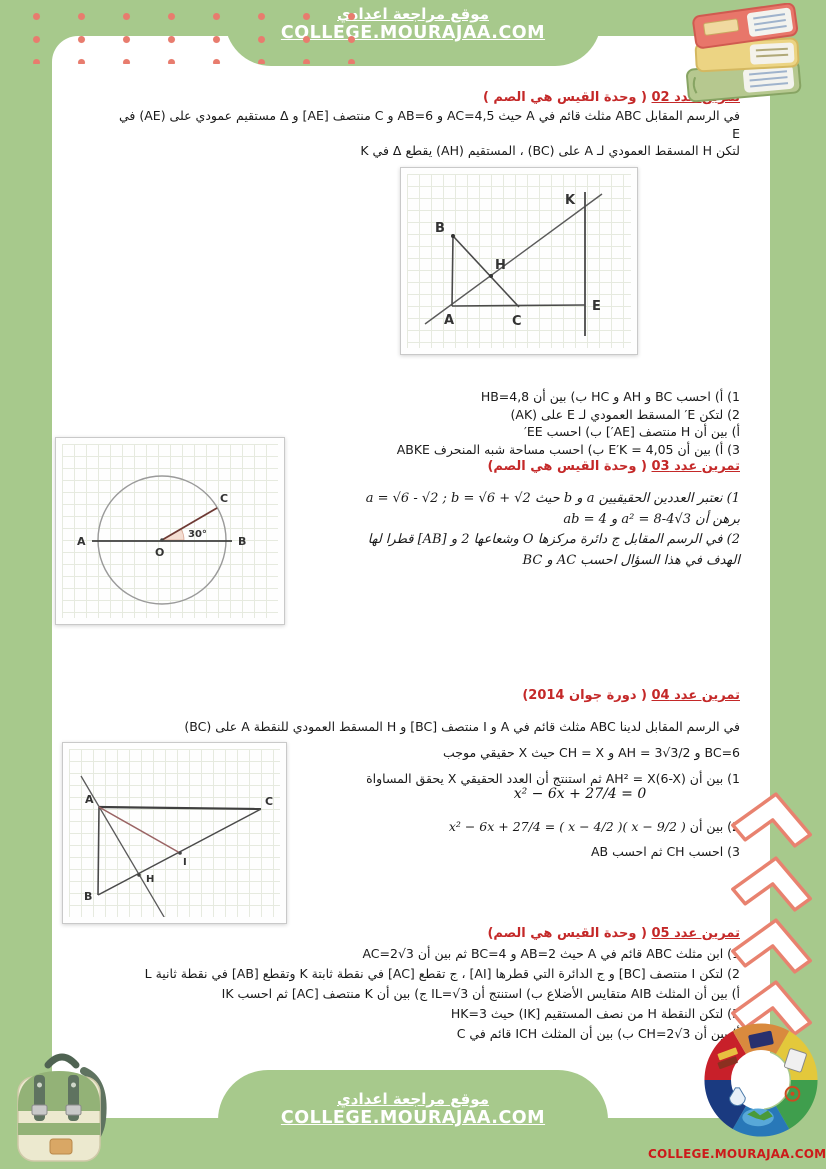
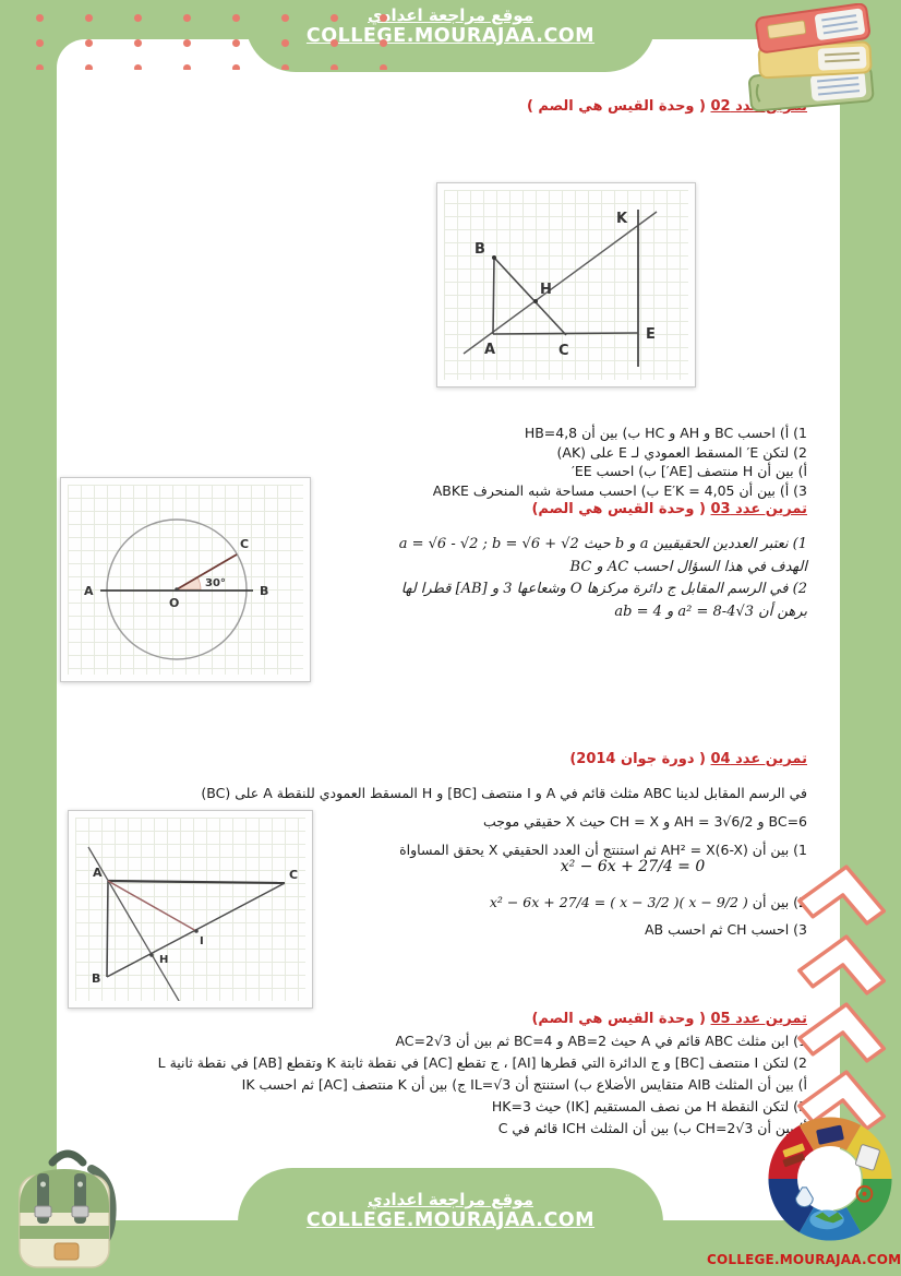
  دد 02 ( وحدة القيس هي الصم )
- في الرسم المقابل ABC مثلث قائم في A حيث AC=4,5 و AB=6 و C منتصف [AE] و Δ مستقيم عمودي على (AE) في E
- لتكن H المسقط العمودي لـ A على (BC) ، المستقيم (AH) يقطع Δ في K
  B
  A
  C
  E
  H
  K
  1) أ) احسب BC و AH و HC ب) بين أن HB=4,8
  2) لتكن E′ المسقط العمودي لـ E على (AK)
  أ) بين أن H منتصف [AE′] ب) احسب EE′
  3) أ) بين أن E′K = 4,05 ب) احسب مساحة شبه المنحرف ABKE
  تمرين عدد 03 ( وحدة القيس هي الصم)
  1) نعتبر العددين الحقيقيين a و b حيث a = √6 - √2 ; b = √6 + √2
- برهن أن a² = 8-4√3 و ab = 4
+ الهدف في هذا السؤال احسب AC و BC
- 2) في الرسم المقابل ج دائرة مركزها O وشعاعها 2 و [AB] قطرا لها
+ 2) في الرسم المقابل ج دائرة مركزها O وشعاعها 3 و [AB] قطرا لها
- الهدف في هذا السؤال احسب AC و BC
+ برهن أن a² = 8-4√3 و ab = 4
  30°
  A
  B
  C
  O
  تمرين عدد 04 ( دورة جوان 2014)
  في الرسم المقابل لدينا ABC مثلث قائم في A و I منتصف [BC] و H المسقط العمودي للنقطة A على (BC)
- BC=6 و AH = 3√3/2 و CH = X حيث X حقيقي موجب
+ BC=6 و AH = 3√6/2 و CH = X حيث X حقيقي موجب
  1) بين أن AH² = X(6-X) ثم استنتج أن العدد الحقيقي X يحقق المساواة
  x² − 6x + 27/4 = 0
- ) بين أن x² − 6x + 27/4 = ( x − 4/2 )( x − 9/2 )
+ ) بين أن x² − 6x + 27/4 = ( x − 3/2 )( x − 9/2 )
  3) احسب CH ثم احسب AB
  A
  C
  B
  H
  I
  تمرين عدد 05 ( وحدة القيس هي الصم)
  ) ابن مثلث ABC قائم في A حيث AB=2 و BC=4 ثم بين أن AC=2√3
  2) لتكن I منتصف [BC] و ج الدائرة التي قطرها [AI] ، ج تقطع [AC] في نقطة ثابتة K وتقطع [AB] في نقطة ثانية L
  أ) بين أن المثلث AIB متقايس الأضلاع ب) استنتج أن IL=√3 ج) بين أن K منتصف [AC] ثم احسب IK
  ) لتكن النقطة H من نصف المستقيم [IK) حيث HK=3
  بين أن CH=2√3 ب) بين أن المثلث ICH قائم في C
  موقع مراجعة اعدادي
  COLLEGE.MOURAJAA.COM
  COLLEGE.MOURAJAA.COM
